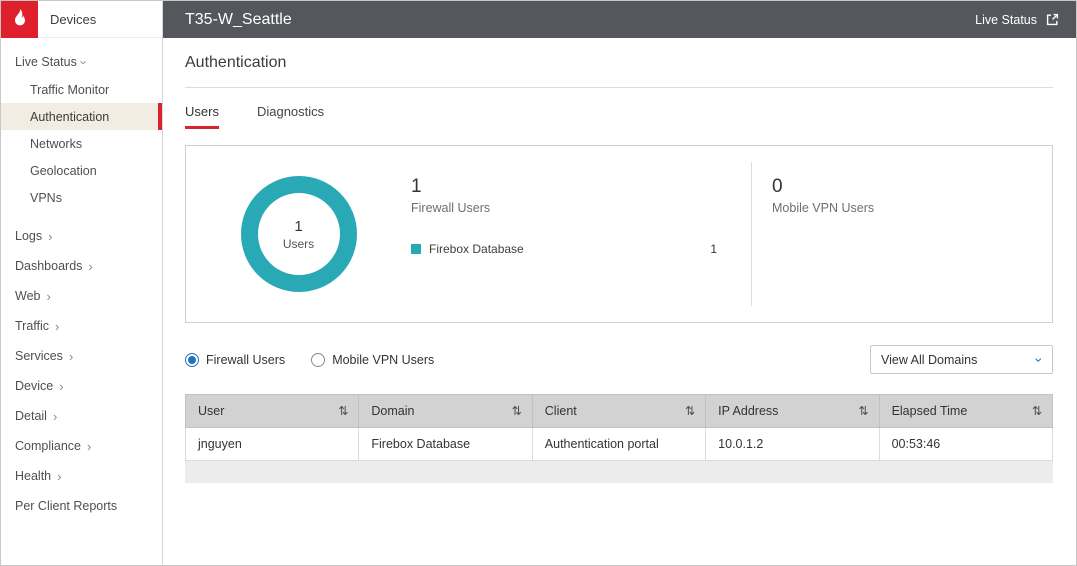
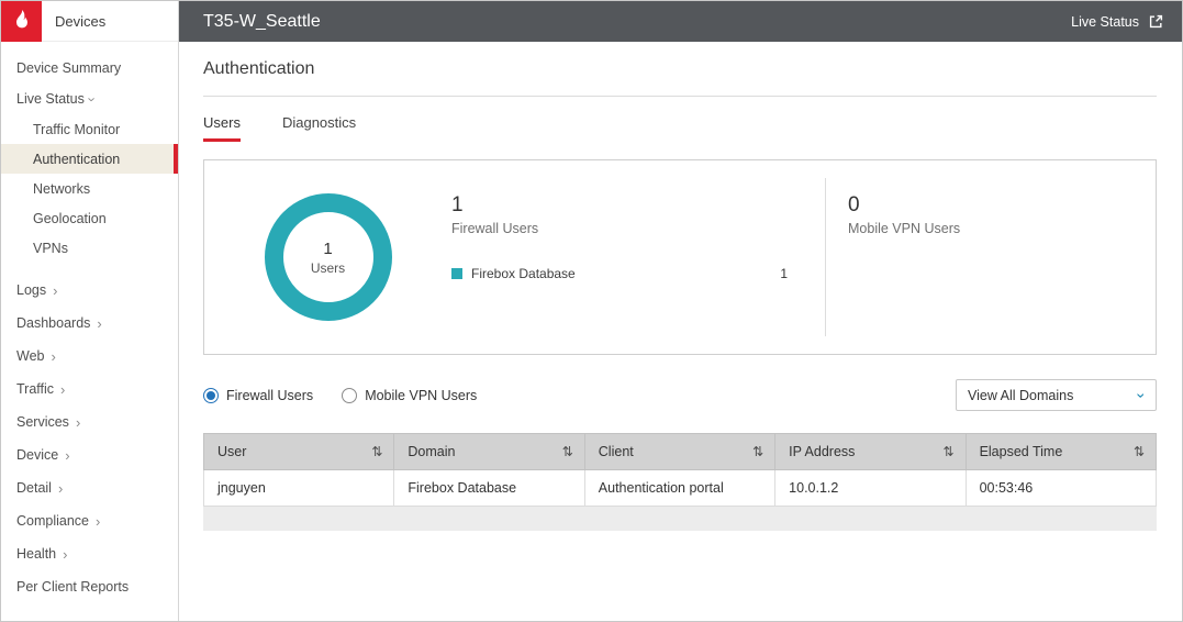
  Devices
+ Device Summary
  Live Status
  Traffic Monitor
  Authentication
  Networks
  Geolocation
  VPNs
  Logs
  ›
  Dashboards
  ›
  Web
  ›
  Traffic
  ›
  Services
  ›
  Device
  ›
  Detail
  ›
  Compliance
  ›
  Health
  ›
  Per Client Reports
  T35-W_Seattle
  Live Status
  Authentication
  Users
  Diagnostics
  1
  Users
  1
  Firewall Users
  Firebox Database
  1
  0
  Mobile VPN Users
  Firewall Users
  Mobile VPN Users
  View All Domains
  User ⇅	Domain ⇅	Client ⇅	IP Address ⇅	Elapsed Time ⇅
  jnguyen	Firebox Database	Authentication portal	10.0.1.2	00:53:46
